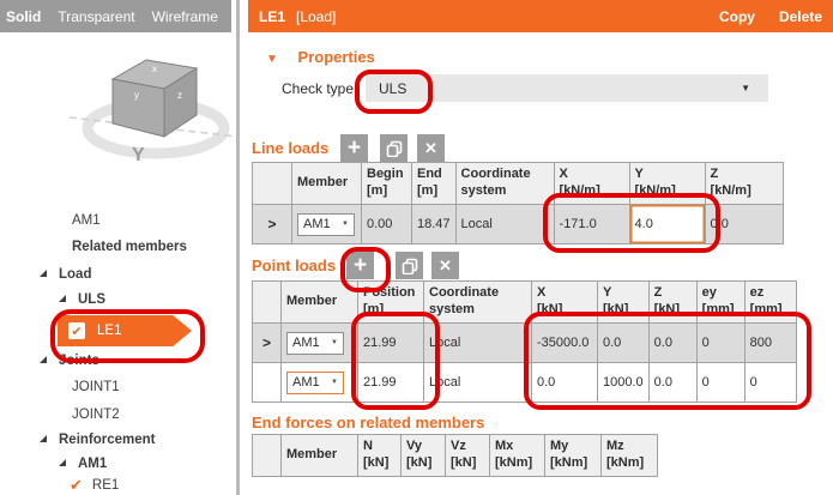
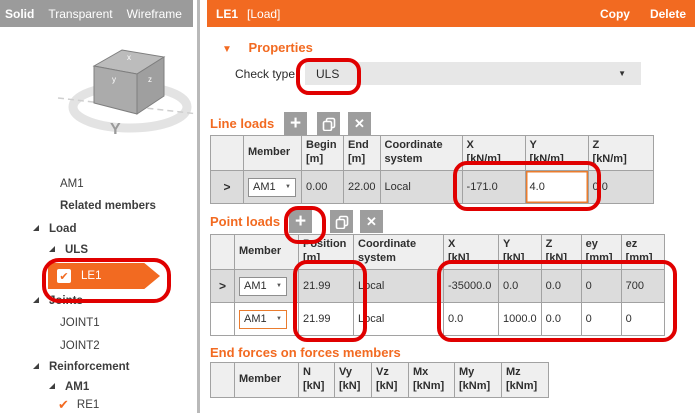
  Solid
  Transparent
  Wireframe
  y
  z
  x
  Y
  AM1
  Related members
  Load
  ULS
  ✔
  LE1
  Joints
  JOINT1
  JOINT2
  Reinforcement
  AM1
  ✔
  RE1
  LE1
  [Load]
  Copy
  Delete
  ▼ Properties
  Check type
  ULS
  ▼
  Line loads
  +
  ✕
  	Member	Begin[m]	End[m]	Coordinate system	X[kN/m]	Y[kN/m]	Z[kN/m]
- >	AM1	0.00	18.47	Local	-171.0	4.0	0.0
+ >	AM1	0.00	22.00	Local	-171.0	4.0	0.0
  Point loads
  +
  ✕
  	Member	Position[m]	Coordinate system	X[kN]	Y[kN]	Z[kN]	ey[mm]	ez[mm]
- >	AM1	21.99	Local	-35000.0	0.0	0.0	0	800
+ >	AM1	21.99	Local	-35000.0	0.0	0.0	0	700
  	AM1	21.99	Local	0.0	1000.0	0.0	0	0
- End forces on related members
+ End forces on forces members
  	Member	N[kN]	Vy[kN]	Vz[kN]	Mx[kNm]	My[kNm]	Mz[kNm]
